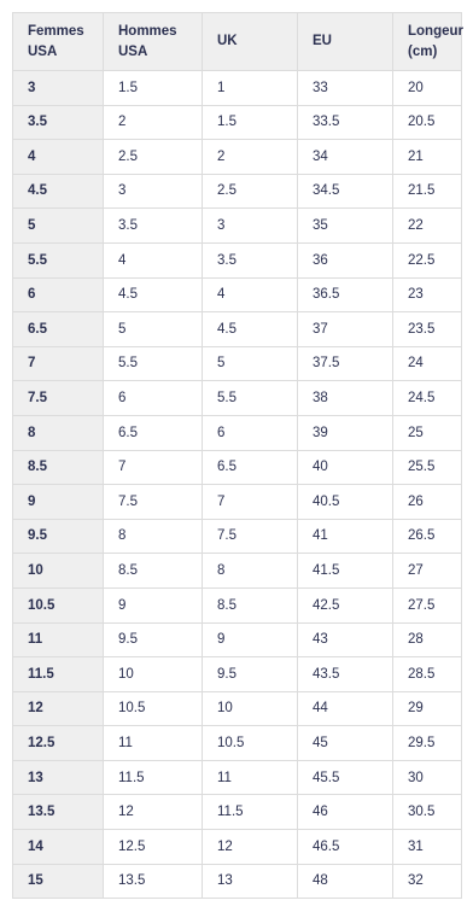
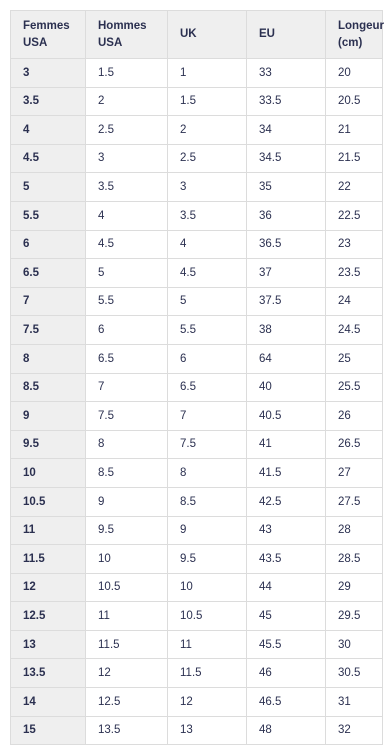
  FemmesUSA	HommesUSA	UK	EU	Longeur(cm)
  3	1.5	1	33	20
  3.5	2	1.5	33.5	20.5
  4	2.5	2	34	21
  4.5	3	2.5	34.5	21.5
  5	3.5	3	35	22
  5.5	4	3.5	36	22.5
  6	4.5	4	36.5	23
  6.5	5	4.5	37	23.5
  7	5.5	5	37.5	24
  7.5	6	5.5	38	24.5
- 8	6.5	6	39	25
+ 8	6.5	6	64	25
  8.5	7	6.5	40	25.5
  9	7.5	7	40.5	26
  9.5	8	7.5	41	26.5
  10	8.5	8	41.5	27
  10.5	9	8.5	42.5	27.5
  11	9.5	9	43	28
  11.5	10	9.5	43.5	28.5
  12	10.5	10	44	29
  12.5	11	10.5	45	29.5
  13	11.5	11	45.5	30
  13.5	12	11.5	46	30.5
  14	12.5	12	46.5	31
  15	13.5	13	48	32
